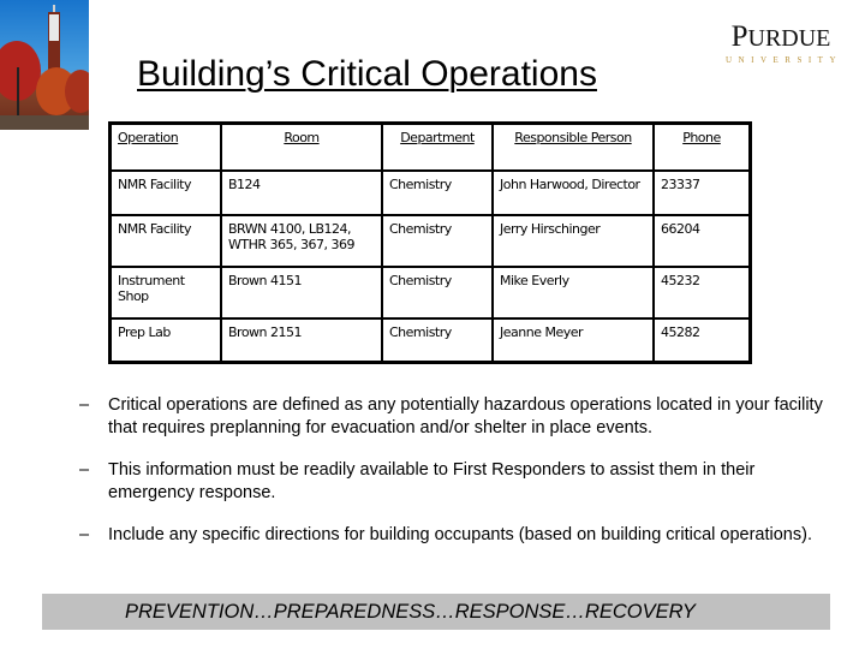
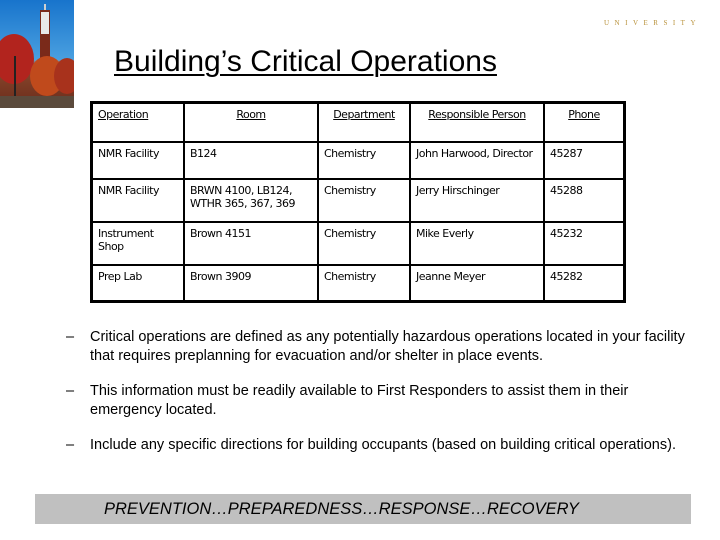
- PURDUE
  UNIVERSITY
  Building’s Critical Operations
  Operation	Room	Department	Responsible Person	Phone
- NMR Facility	B124	Chemistry	John Harwood, Director	23337
+ NMR Facility	B124	Chemistry	John Harwood, Director	45287
- NMR Facility	BRWN 4100, LB124, WTHR 365, 367, 369	Chemistry	Jerry Hirschinger	66204
+ NMR Facility	BRWN 4100, LB124, WTHR 365, 367, 369	Chemistry	Jerry Hirschinger	45288
  Instrument Shop	Brown 4151	Chemistry	Mike Everly	45232
- Prep Lab	Brown 2151	Chemistry	Jeanne Meyer	45282
+ Prep Lab	Brown 3909	Chemistry	Jeanne Meyer	45282
  –
  Critical operations are defined as any potentially hazardous operations located in your facility that requires preplanning for evacuation and/or shelter in place events.
  –
- This information must be readily available to First Responders to assist them in their emergency response.
+ This information must be readily available to First Responders to assist them in their emergency located.
  –
  Include any specific directions for building occupants (based on building critical operations).
  PREVENTION…PREPAREDNESS…RESPONSE…RECOVERY
